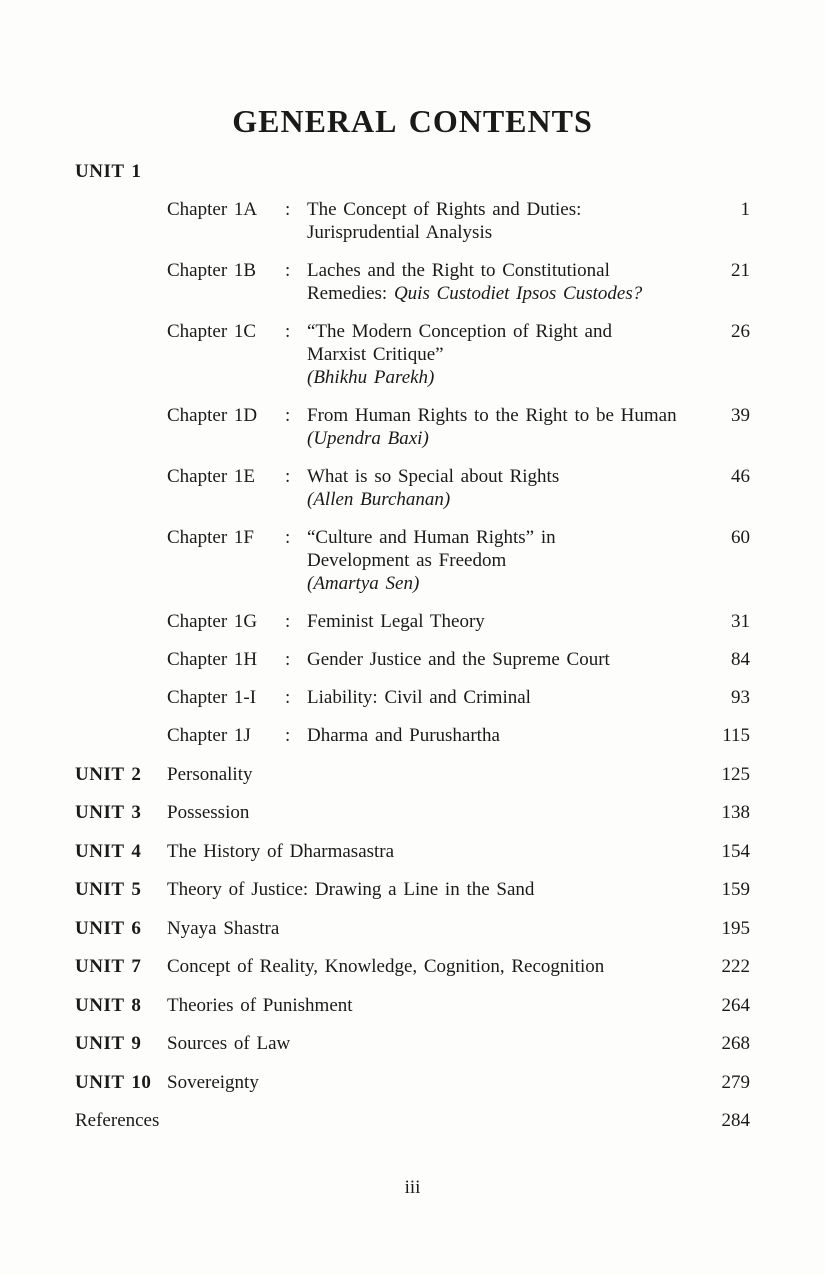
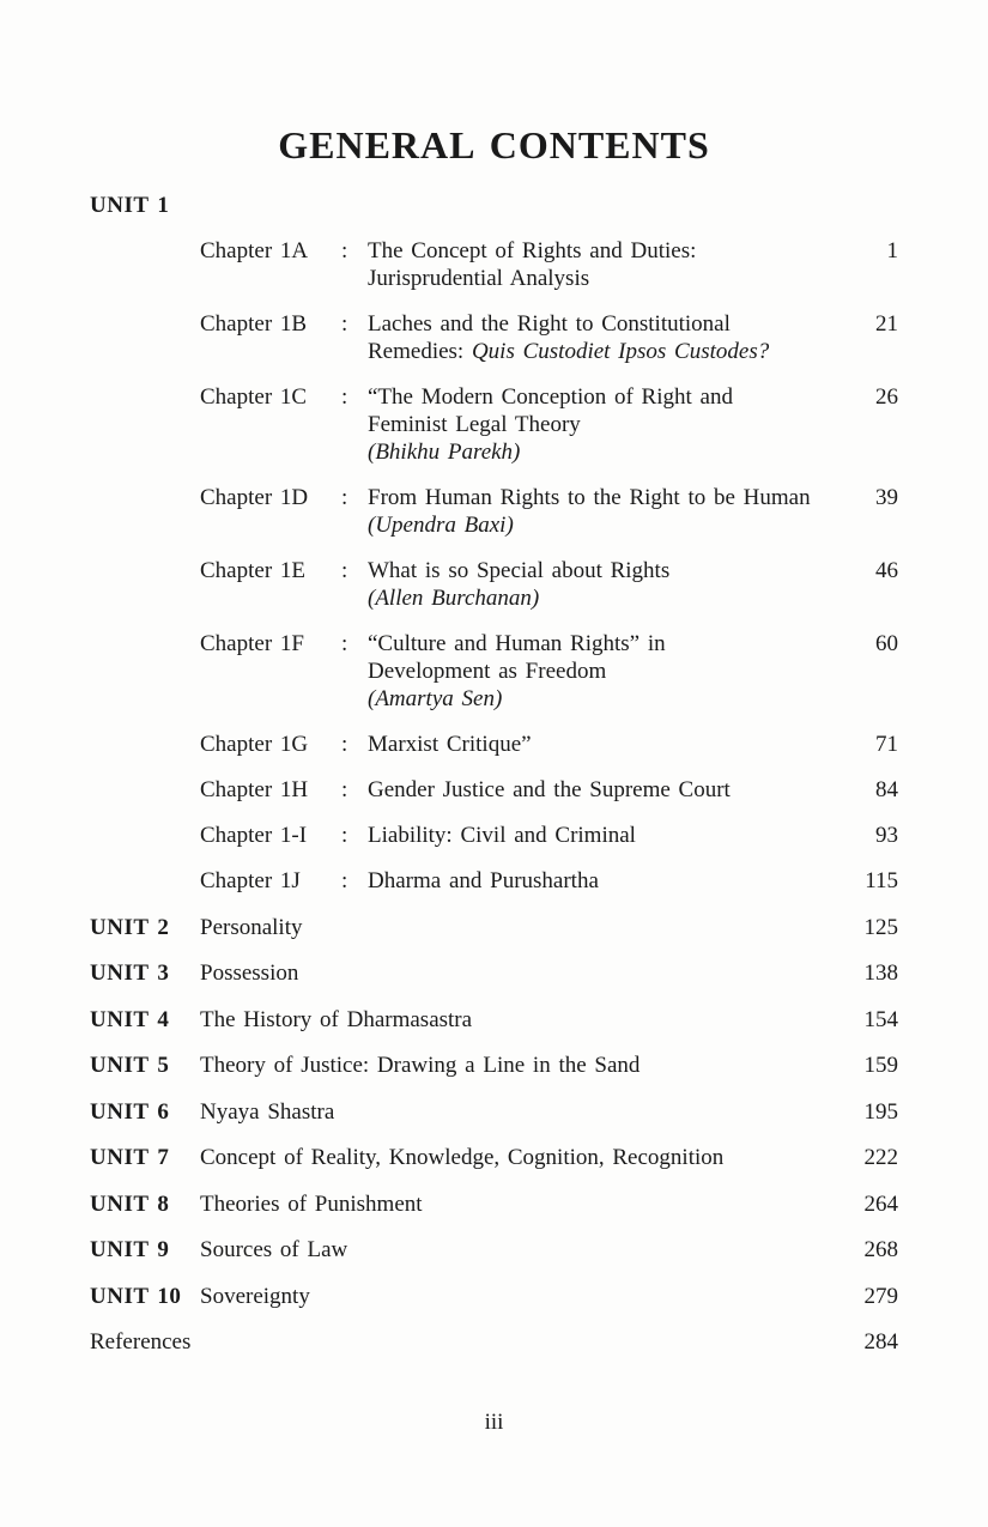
  GENERAL CONTENTS
  UNIT 1
  Chapter 1A
  :
  The Concept of Rights and Duties:
  Jurisprudential Analysis
  1
  Chapter 1B
  :
  Laches and the Right to Constitutional
  Remedies: Quis Custodiet Ipsos Custodes?
  21
  Chapter 1C
  :
  “The Modern Conception of Right and
- Marxist Critique”
+ Feminist Legal Theory
  (Bhikhu Parekh)
  26
  Chapter 1D
  :
  From Human Rights to the Right to be Human
  (Upendra Baxi)
  39
  Chapter 1E
  :
  What is so Special about Rights
  (Allen Burchanan)
  46
  Chapter 1F
  :
  “Culture and Human Rights” in
  Development as Freedom
  (Amartya Sen)
  60
  Chapter 1G
  :
- Feminist Legal Theory
+ Marxist Critique”
- 31
+ 71
  Chapter 1H
  :
  Gender Justice and the Supreme Court
  84
  Chapter 1-I
  :
  Liability: Civil and Criminal
  93
  Chapter 1J
  :
  Dharma and Purushartha
  115
  UNIT 2
  Personality
  125
  UNIT 3
  Possession
  138
  UNIT 4
  The History of Dharmasastra
  154
  UNIT 5
  Theory of Justice: Drawing a Line in the Sand
  159
  UNIT 6
  Nyaya Shastra
  195
  UNIT 7
  Concept of Reality, Knowledge, Cognition, Recognition
  222
  UNIT 8
  Theories of Punishment
  264
  UNIT 9
  Sources of Law
  268
  UNIT 10
  Sovereignty
  279
  References
  284
  iii
